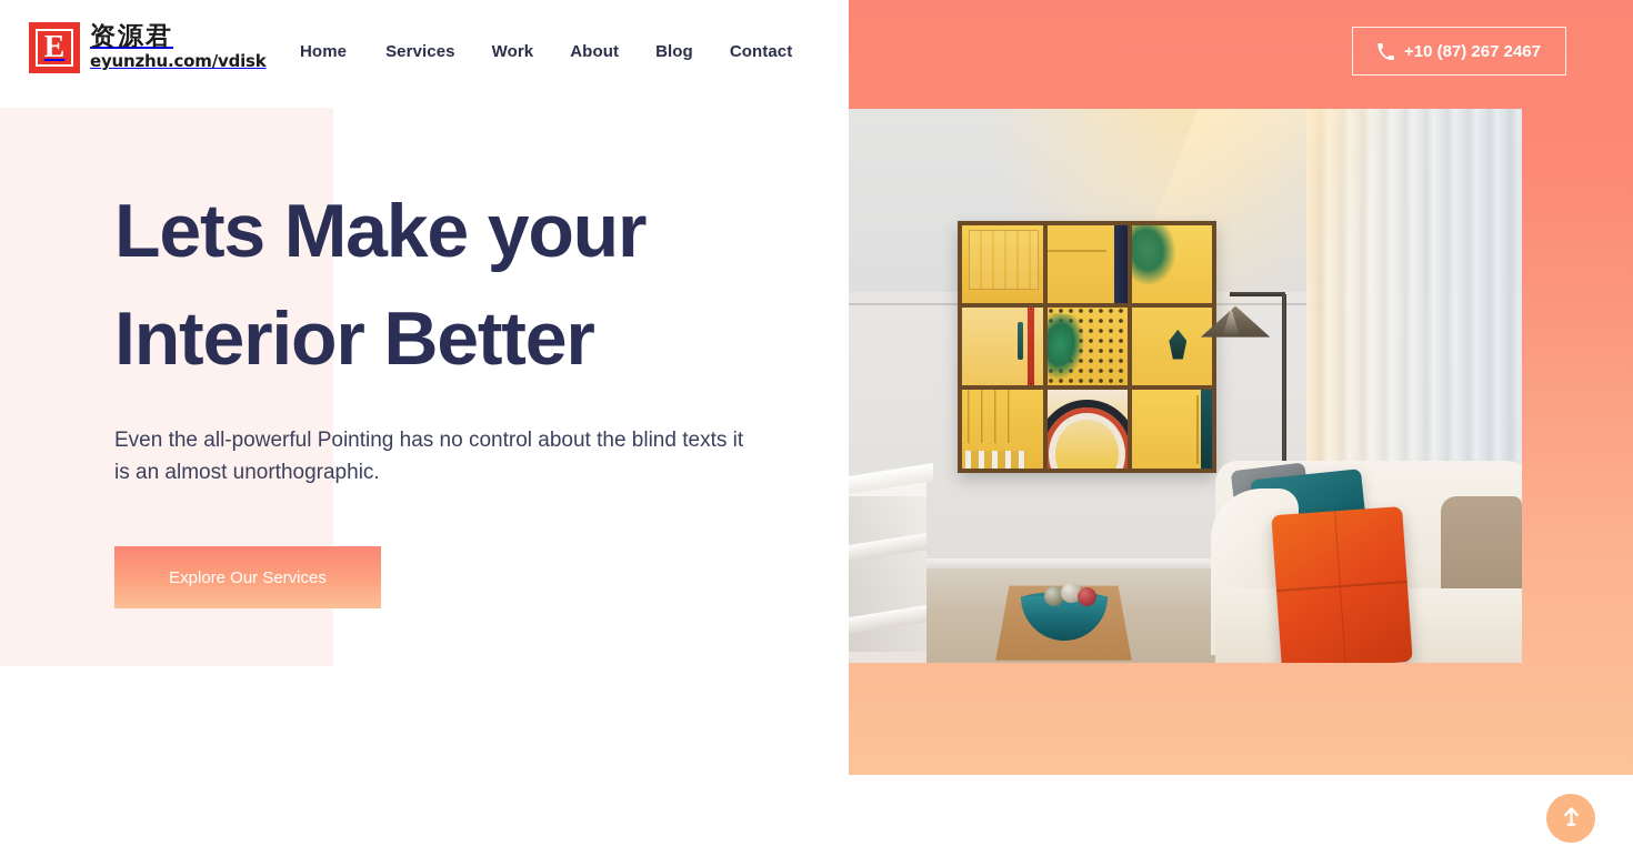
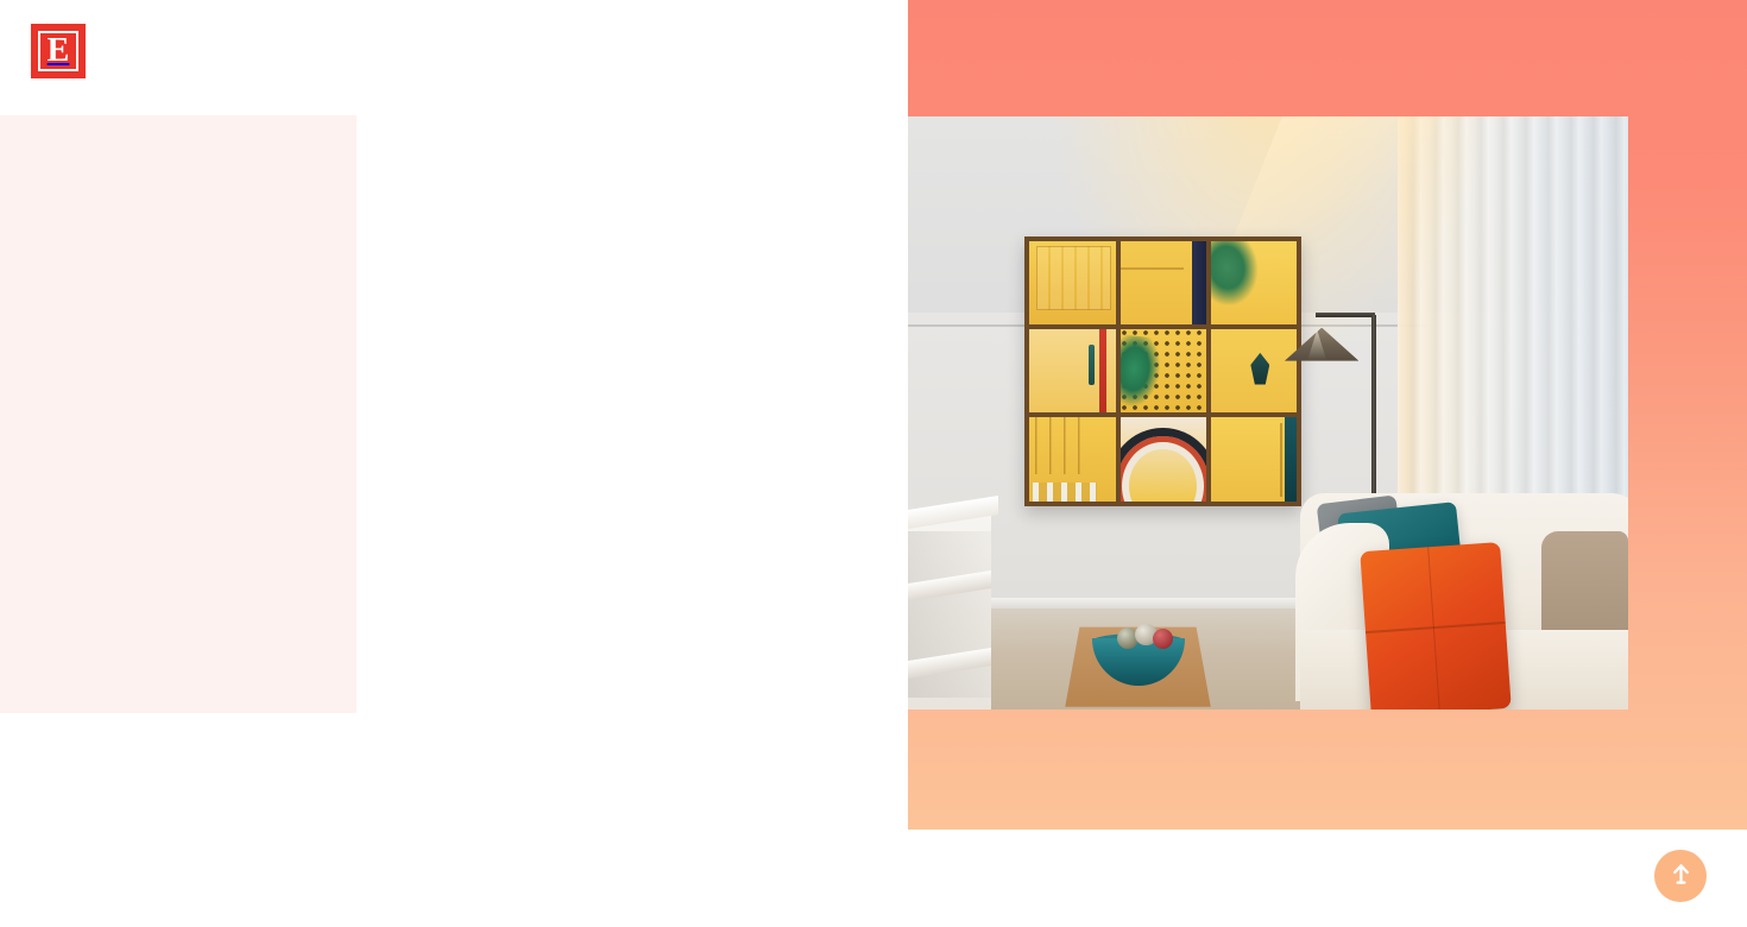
  E
- 资源君
- eyunzhu.com/vdisk
- Home
- Services
- Work
- About
- Blog
- Contact
- +10 (87) 267 2467
- Lets Make your
- Interior Better
- Even the all-powerful Pointing has no control about the blind texts it is an almost unorthographic.
- Explore Our Services
